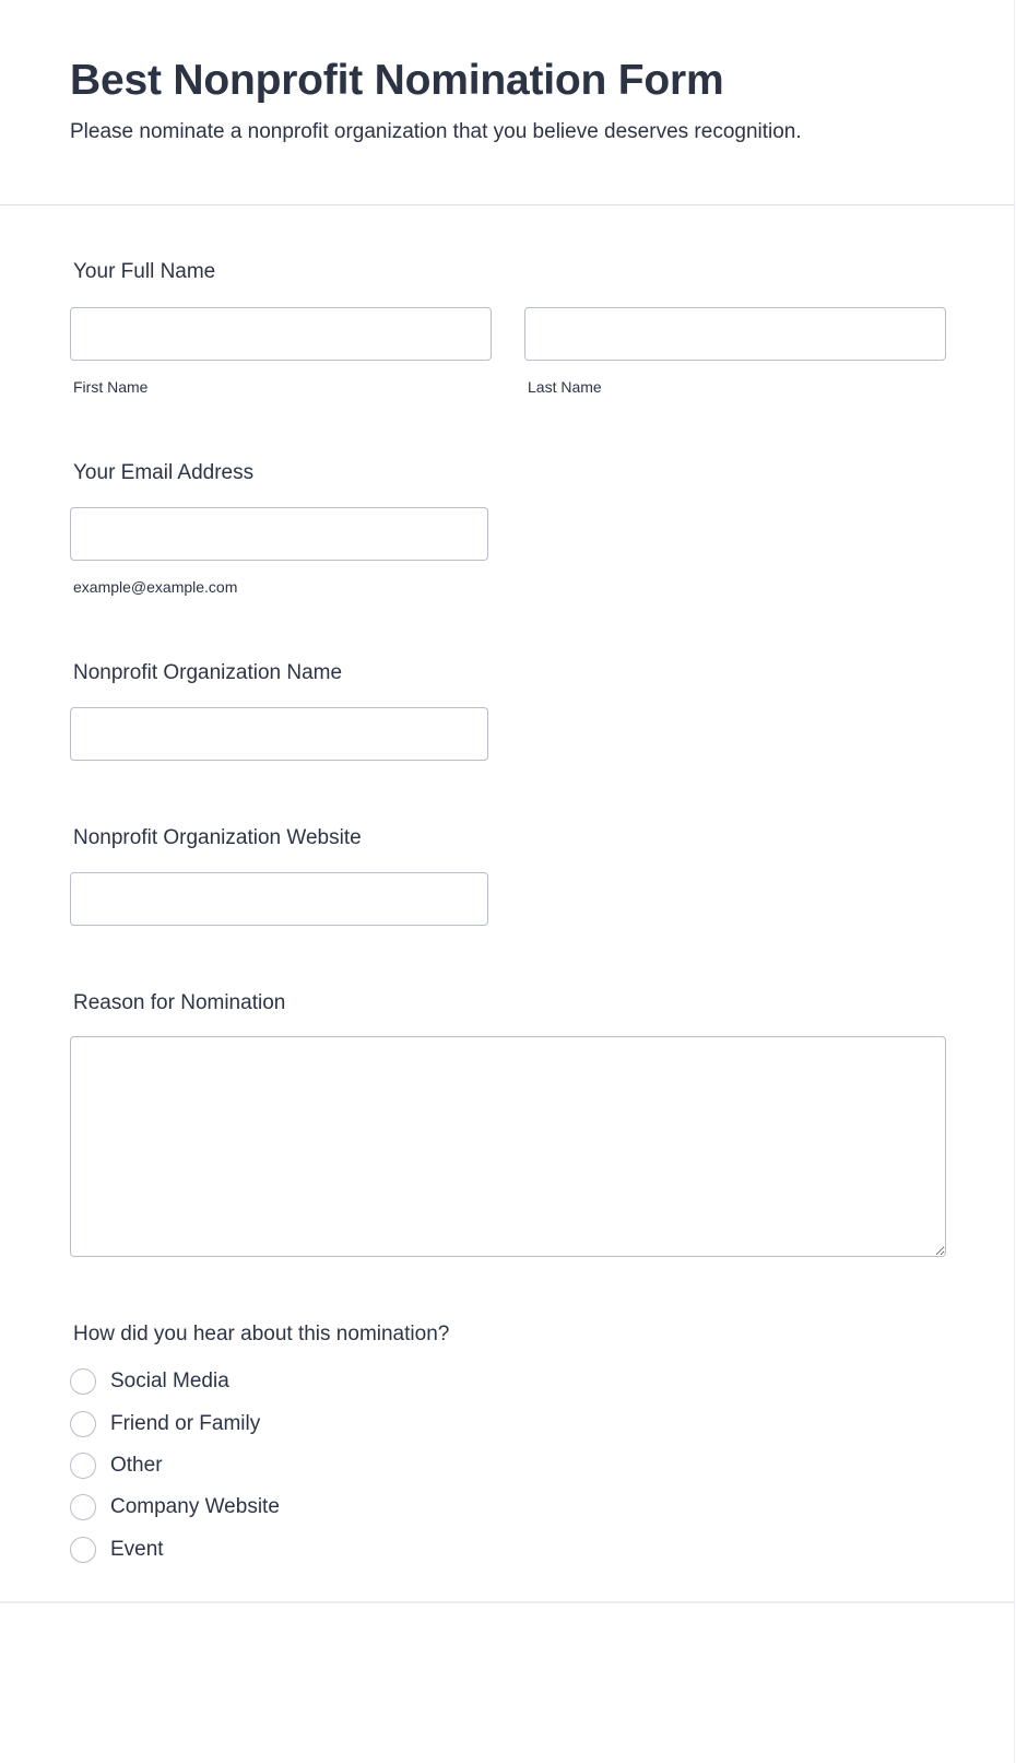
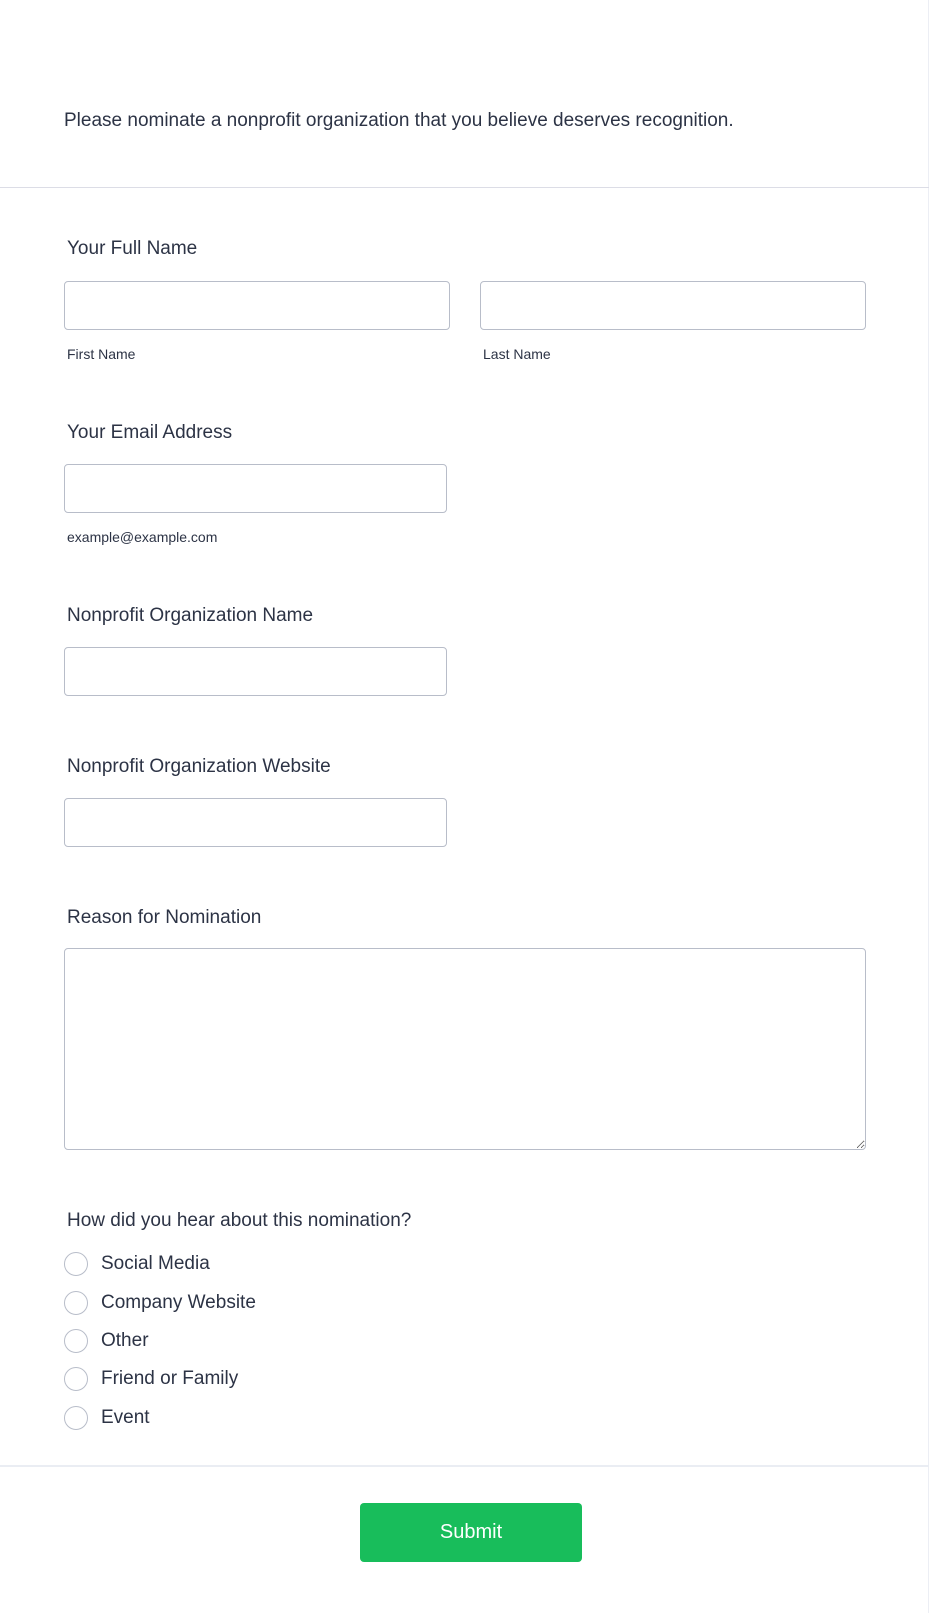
- Best Nonprofit Nomination Form
  Please nominate a nonprofit organization that you believe deserves recognition.
  Your Full Name
  First Name
  Last Name
  Your Email Address
  example@example.com
  Nonprofit Organization Name
  Nonprofit Organization Website
  Reason for Nomination
  How did you hear about this nomination?
  Social Media
- Friend or Family
+ Company Website
  Other
- Company Website
+ Friend or Family
  Event
+ Submit
